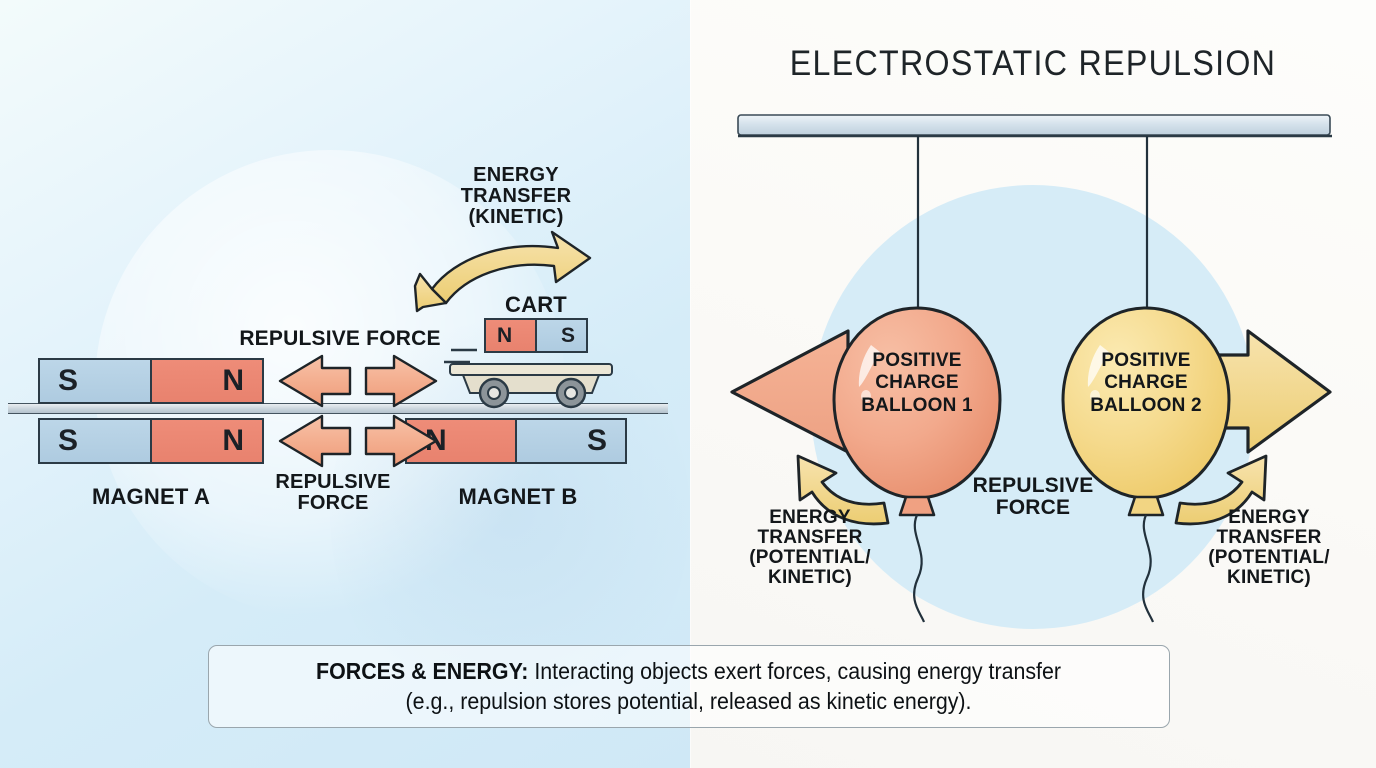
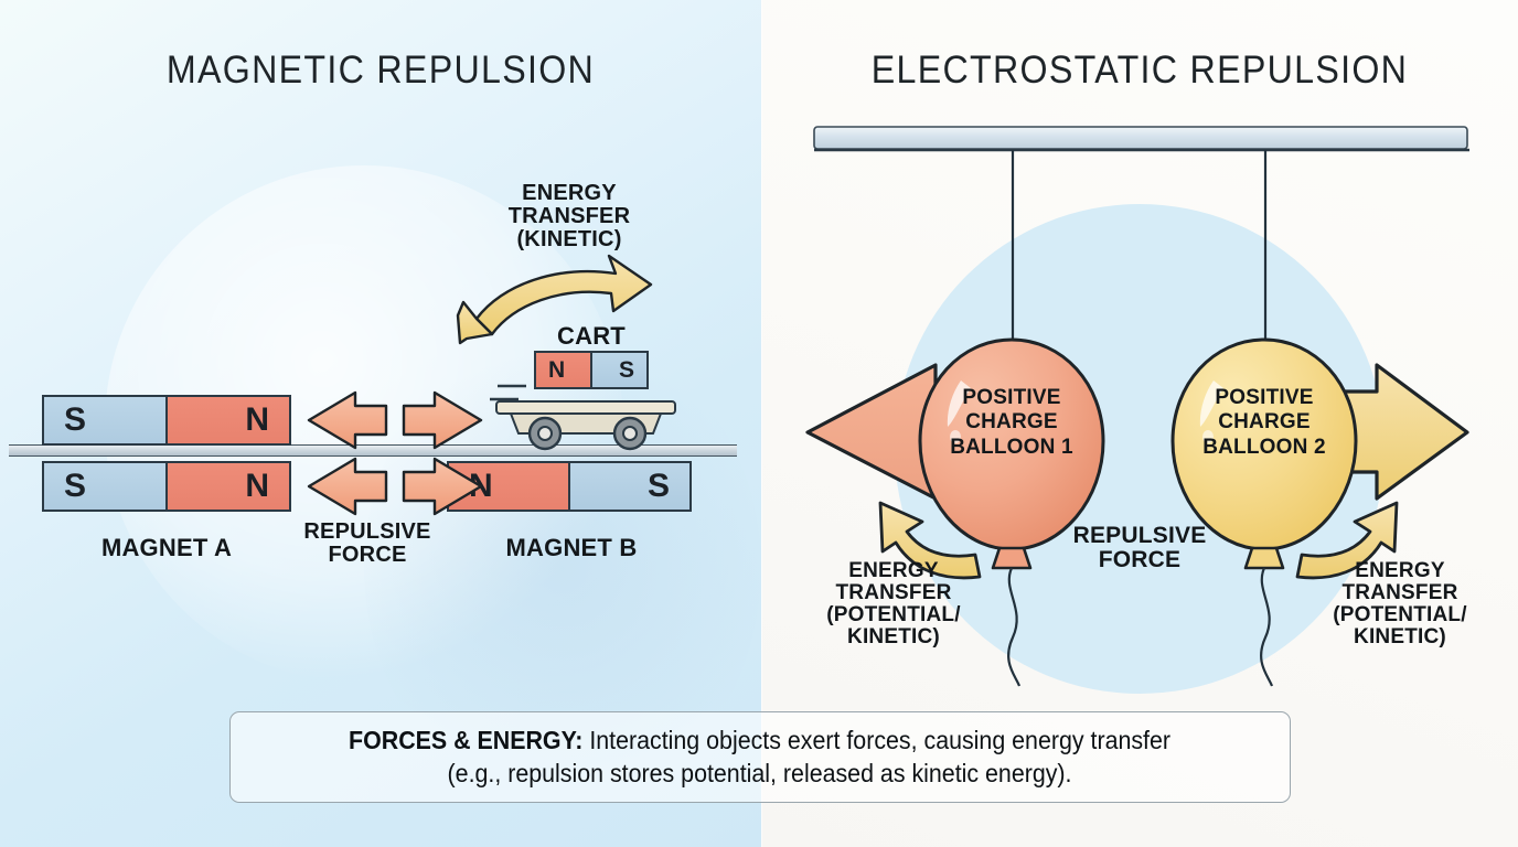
+ MAGNETIC REPULSION
  ELECTROSTATIC REPULSION
  S
  N
  S
  N
  S
  N
  S
  ENERGY
  TRANSFER
  (KINETIC)
  CART
- REPULSIVE FORCE
  REPULSIVE
  FORCE
  MAGNET A
  MAGNET B
  POSITIVE
  CHARGE
  BALLOON 1
  POSITIVE
  CHARGE
  BALLOON 2
  REPULSIVE
  FORCE
  ENERGY
  TRANSFER
  (POTENTIAL/
  KINETIC)
  ENERGY
  TRANSFER
  (POTENTIAL/
  KINETIC)
  FORCES & ENERGY: Interacting objects exert forces, causing energy transfer
  (e.g., repulsion stores potential, released as kinetic energy).
